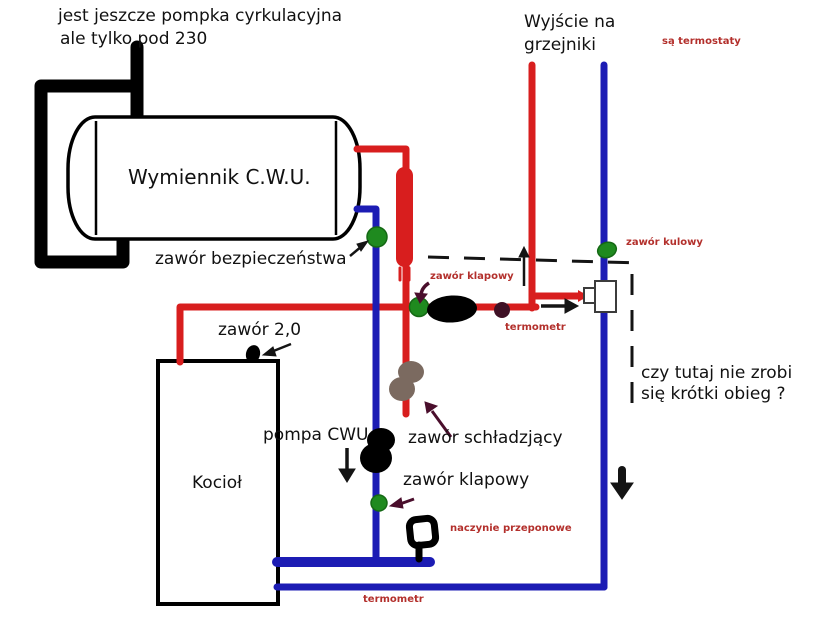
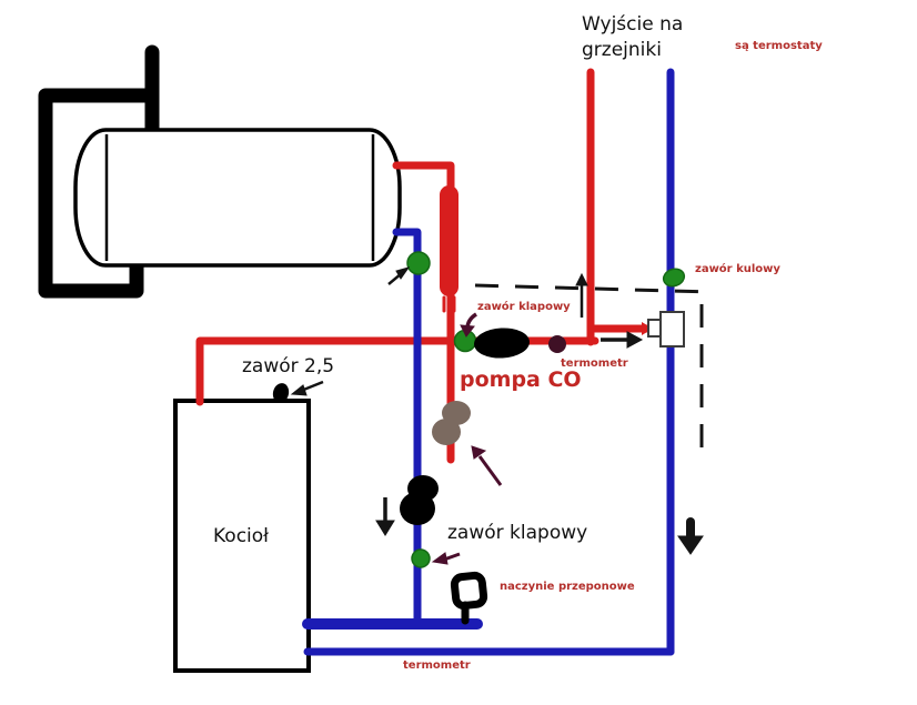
- jest jeszcze pompka cyrkulacyjna
- ale tylko pod 230
  Wyjście na
  grzejniki
  są termostaty
- Wymiennik C.W.U.
- zawór bezpieczeństwa
  zawór klapowy
  zawór kulowy
  termometr
+ pompa CO
- zawór 2,0
+ zawór 2,5
- czy tutaj nie zrobi
- się krótki obieg ?
- pompa CWU
- zawór schładzjący
  zawór klapowy
  Kocioł
  naczynie przeponowe
  termometr
